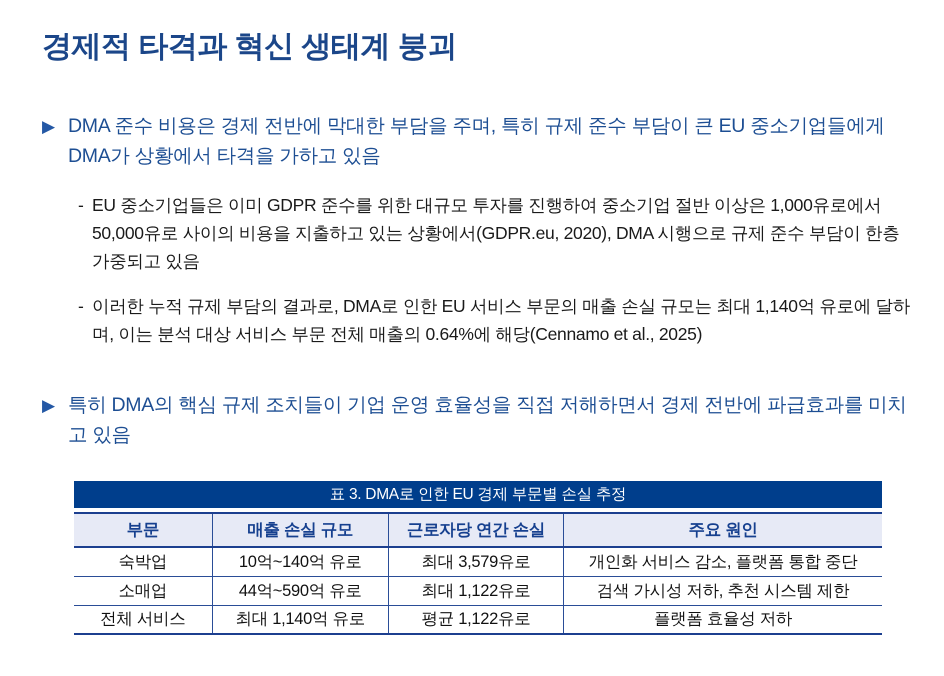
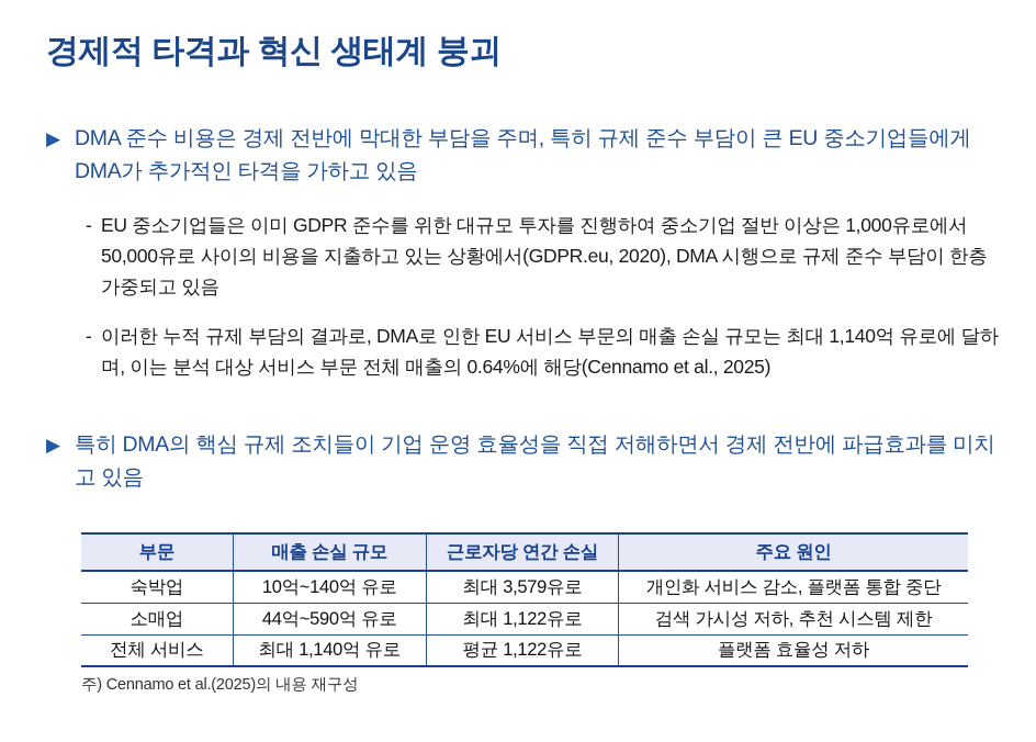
  경제적 타격과 혁신 생태계 붕괴
  ▶
- DMA 준수 비용은 경제 전반에 막대한 부담을 주며, 특히 규제 준수 부담이 큰 EU 중소기업들에게 DMA가 상황에서 타격을 가하고 있음
+ DMA 준수 비용은 경제 전반에 막대한 부담을 주며, 특히 규제 준수 부담이 큰 EU 중소기업들에게 DMA가 추가적인 타격을 가하고 있음
  -
  EU 중소기업들은 이미 GDPR 준수를 위한 대규모 투자를 진행하여 중소기업 절반 이상은 1,000유로에서 50,000유로 사이의 비용을 지출하고 있는 상황에서(GDPR.eu, 2020), DMA 시행으로 규제 준수 부담이 한층 가중되고 있음
  -
  이러한 누적 규제 부담의 결과로, DMA로 인한 EU 서비스 부문의 매출 손실 규모는 최대 1,140억 유로에 달하며, 이는 분석 대상 서비스 부문 전체 매출의 0.64%에 해당(Cennamo et al., 2025)
  ▶
  특히 DMA의 핵심 규제 조치들이 기업 운영 효율성을 직접 저해하면서 경제 전반에 파급효과를 미치고 있음
- 표 3. DMA로 인한 EU 경제 부문별 손실 추정
  부문	매출 손실 규모	근로자당 연간 손실	주요 원인
  숙박업	10억~140억 유로	최대 3,579유로	개인화 서비스 감소, 플랫폼 통합 중단
  소매업	44억~590억 유로	최대 1,122유로	검색 가시성 저하, 추천 시스템 제한
  전체 서비스	최대 1,140억 유로	평균 1,122유로	플랫폼 효율성 저하
+ 주) Cennamo et al.(2025)의 내용 재구성
